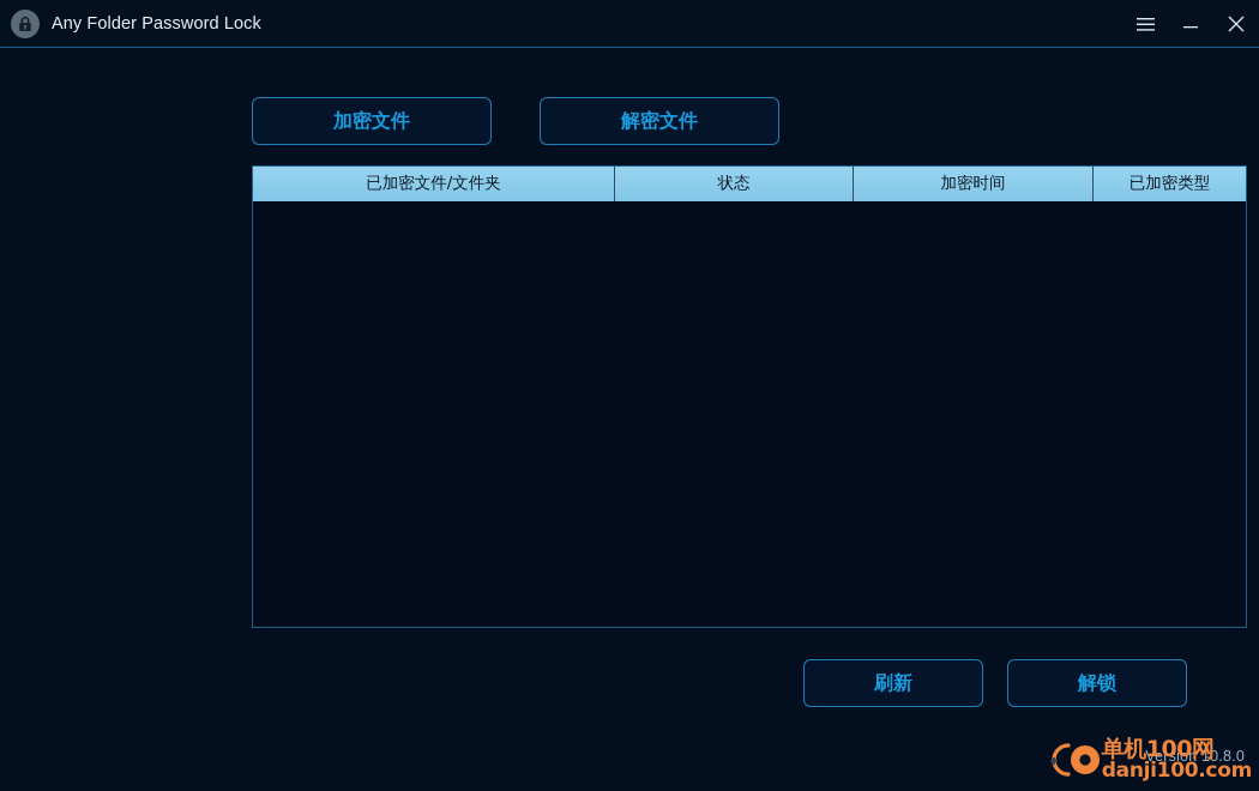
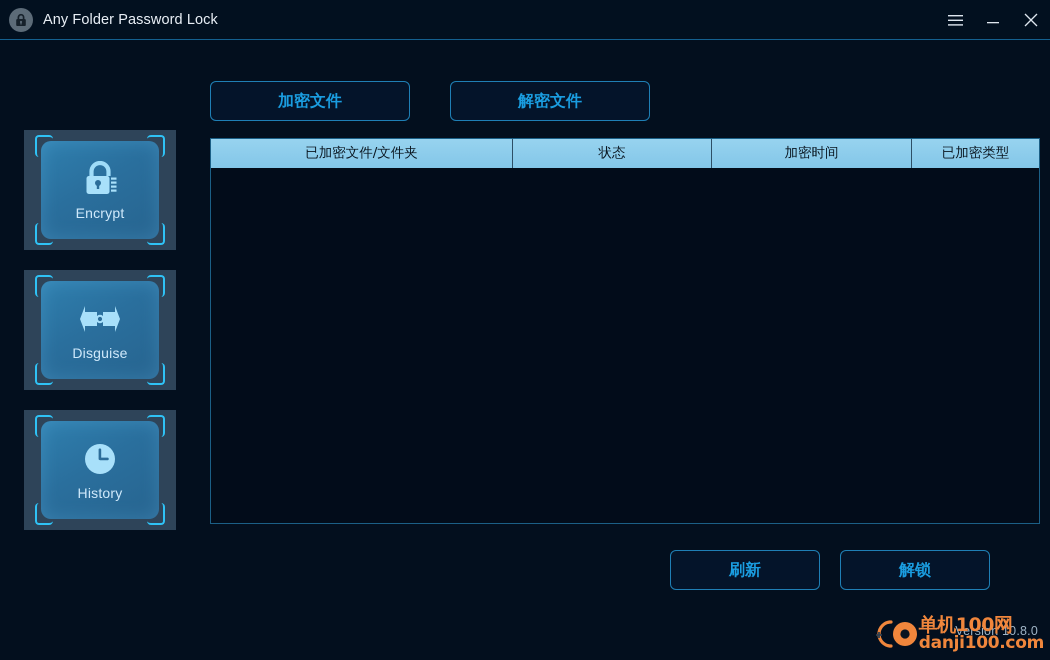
  Any Folder Password Lock
+ Encrypt
+ Disguise
+ History
  加密文件
  解密文件
  已加密文件/文件夹
  状态
  加密时间
  已加密类型
  刷新
  解锁
  Version 10.8.0
  单机100网
  danji100.com
